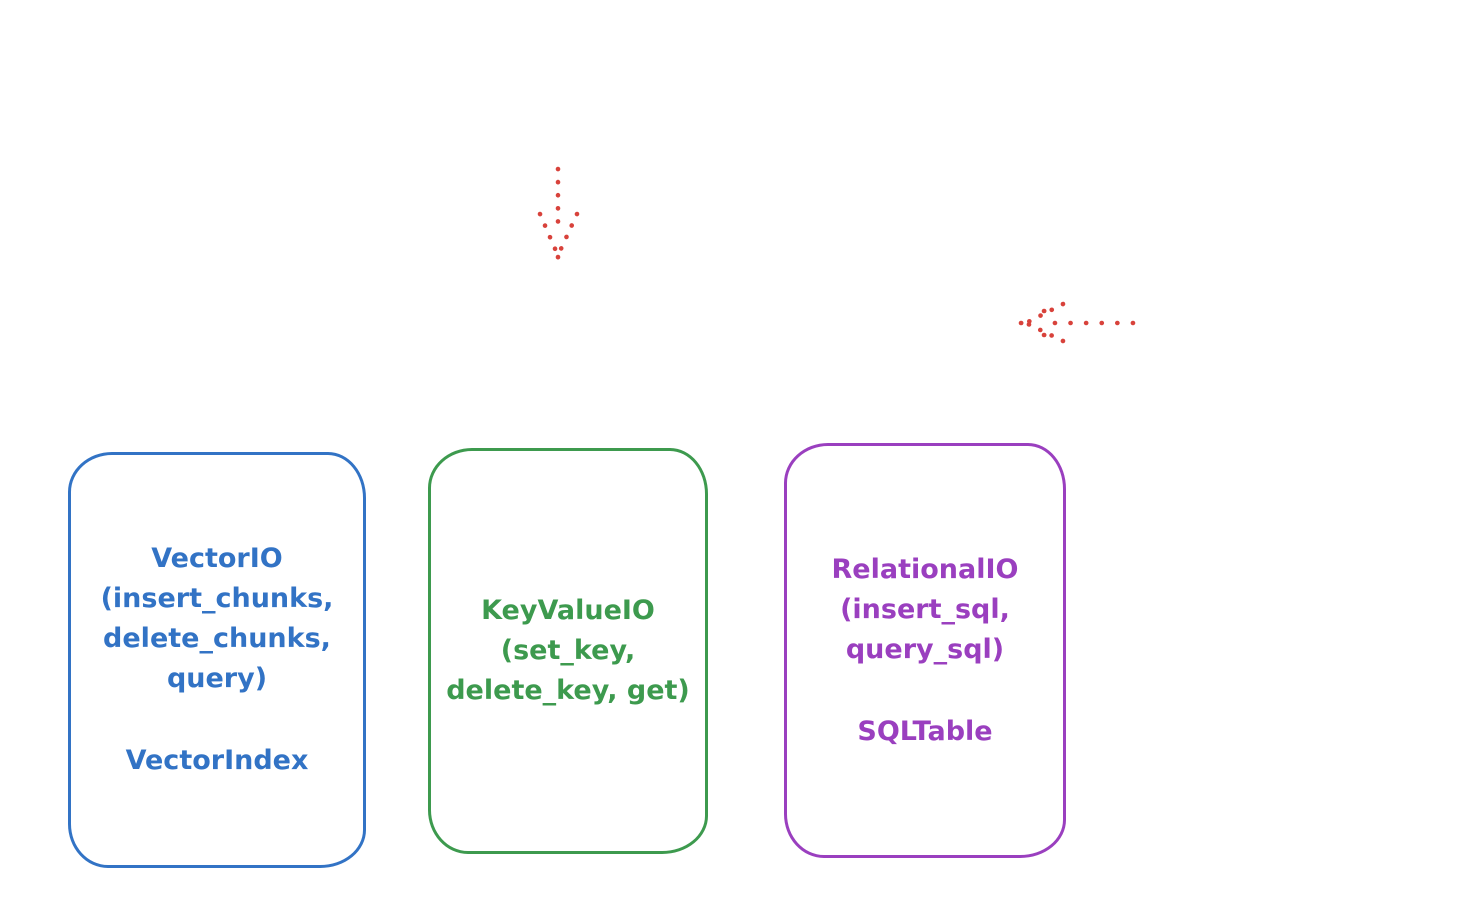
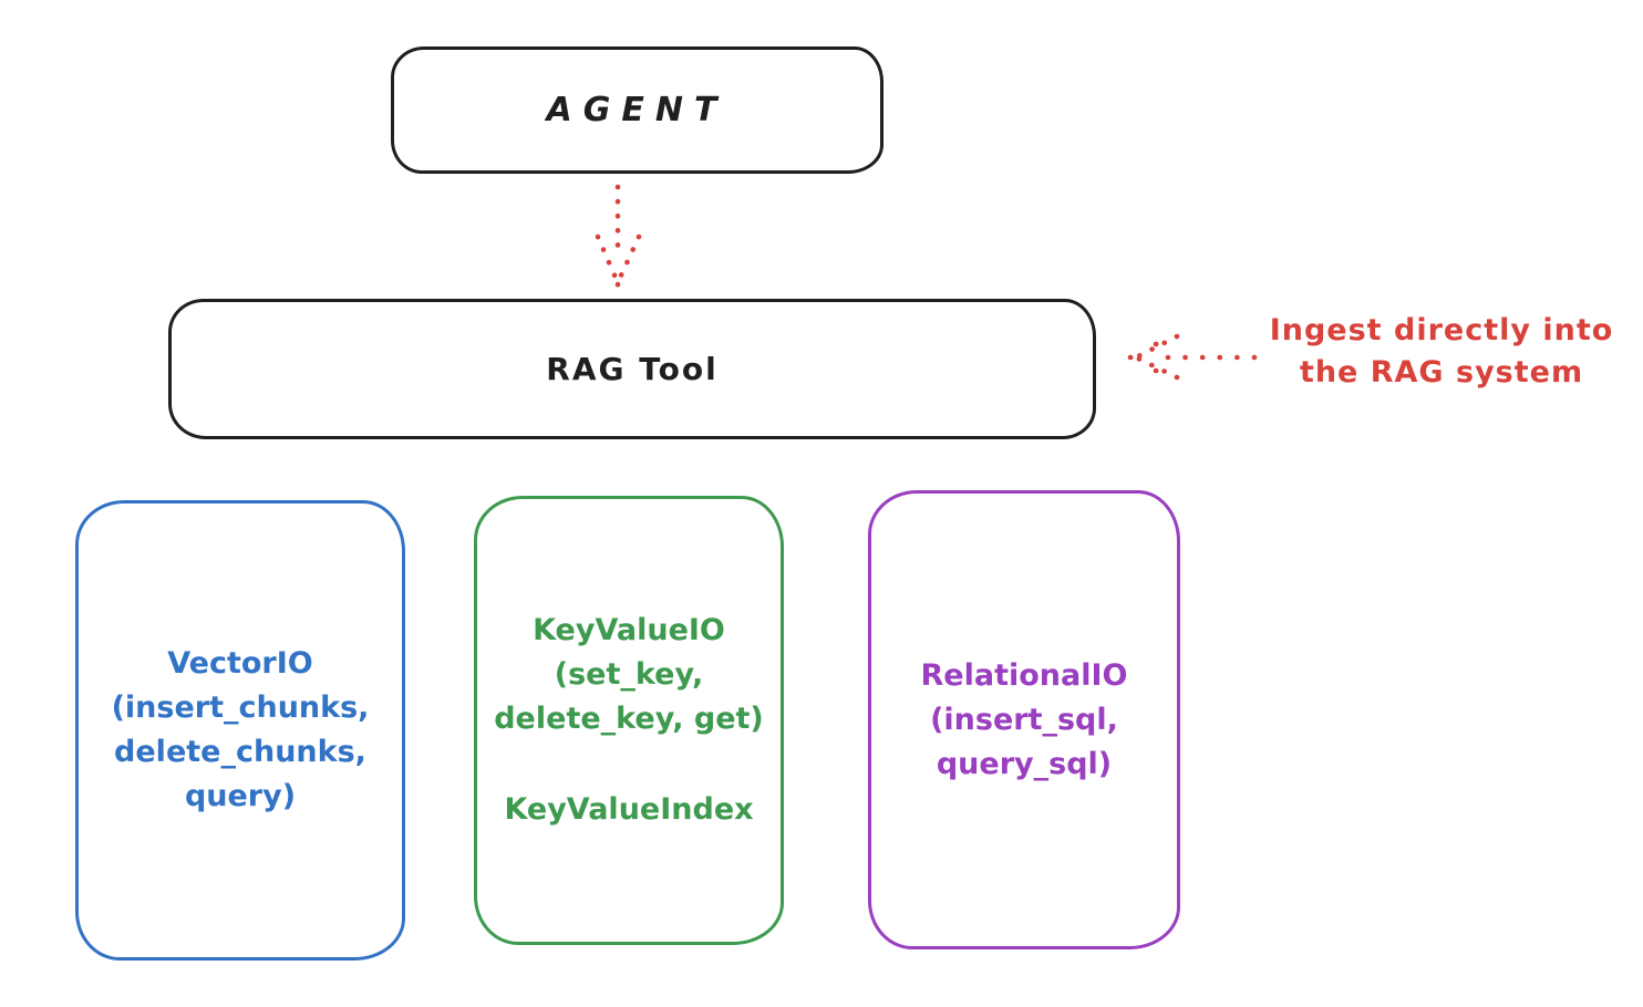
+ AGENT
+ RAG Tool
+ Ingest directly into
+ the RAG system
  VectorIO
  (insert_chunks,
  delete_chunks,
  query)
- VectorIndex
  KeyValueIO
  (set_key,
  delete_key, get)
+ KeyValueIndex
  RelationalIO
  (insert_sql,
  query_sql)
- SQLTable
